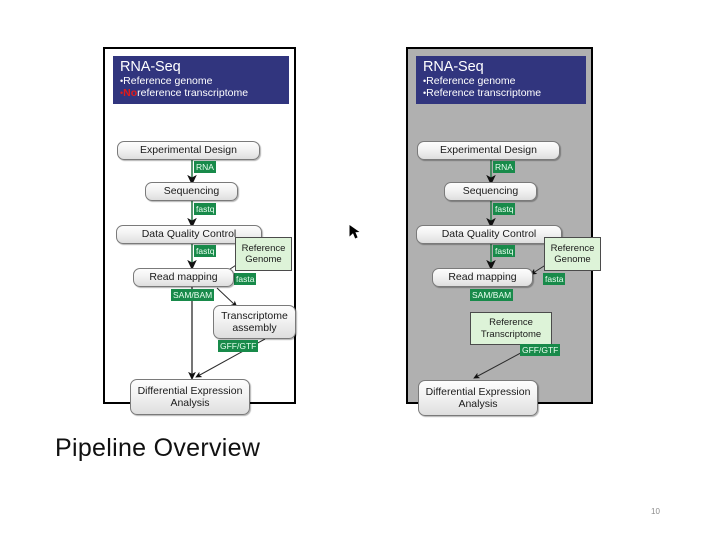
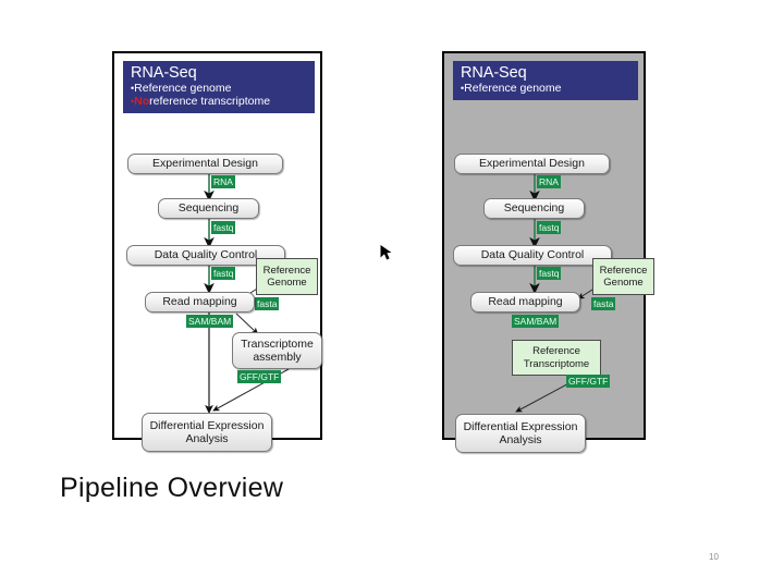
  RNA-Seq
  •Reference genome
  •Noreference transcriptome
  Experimental Design
  RNA
  Sequencing
  fastq
  Data Quality Control
  fastq
  Reference Genome
  fasta
  Read mapping
  SAM/BAM
  Transcriptome assembly
  GFF/GTF
  Differential Expression Analysis
  RNA-Seq
  •Reference genome
- •Reference transcriptome
  Experimental Design
  RNA
  Sequencing
  fastq
  Data Quality Control
  fastq
  Reference Genome
  fasta
  Read mapping
  SAM/BAM
  Reference Transcriptome
  GFF/GTF
  Differential Expression Analysis
  Pipeline Overview
  10
